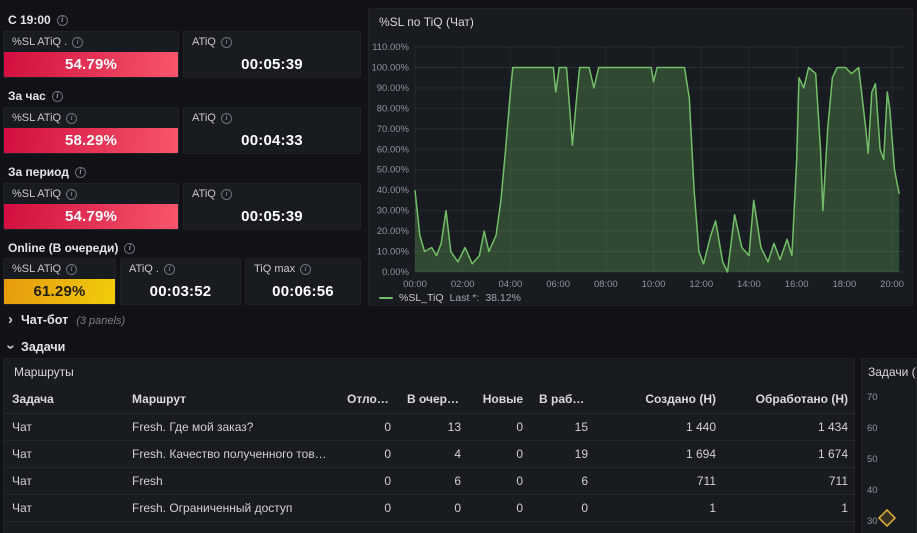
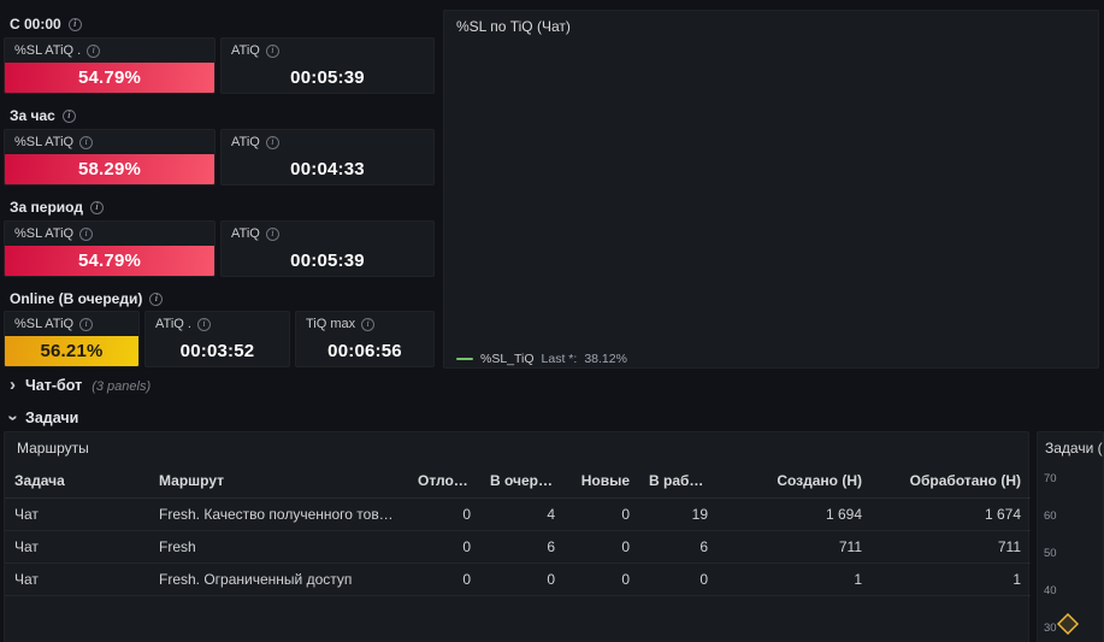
- С 19:00
+ С 00:00
  i
  %SL ATiQ .
  i
  54.79%
  ATiQ
  i
  00:05:39
  За час
  i
  %SL ATiQ
  i
  58.29%
  ATiQ
  i
  00:04:33
  За период
  i
  %SL ATiQ
  i
  54.79%
  ATiQ
  i
  00:05:39
  Online (В очереди)
  i
  %SL ATiQ
  i
- 61.29%
+ 56.21%
  ATiQ .
  i
  00:03:52
  TiQ max
  i
  00:06:56
  %SL по TiQ (Чат)
- 00:00
- 02:00
- 04:00
- 06:00
- 08:00
- 10:00
- 12:00
- 14:00
- 16:00
- 18:00
- 20:00
- 0.00%
- 10.00%
- 20.00%
- 30.00%
- 40.00%
- 50.00%
- 60.00%
- 70.00%
- 80.00%
- 90.00%
- 100.00%
- 110.00%
  %SL_TiQ
  Last *:
  38.12%
  ›
  Чат-бот
  (3 panels)
  Задачи
  Маршруты
  Задача	Маршрут	Отложен	В очереди	Новые	В работе	Создано (Н)	Обработано (Н)
- Чат	Fresh. Где мой заказ?	0	13	0	15	1 440	1 434
  Чат	Fresh. Качество полученного товара	0	4	0	19	1 694	1 674
  Чат	Fresh	0	6	0	6	711	711
  Чат	Fresh. Ограниченный доступ	0	0	0	0	1	1
  Задачи (
  70
  60
  50
  40
  30
